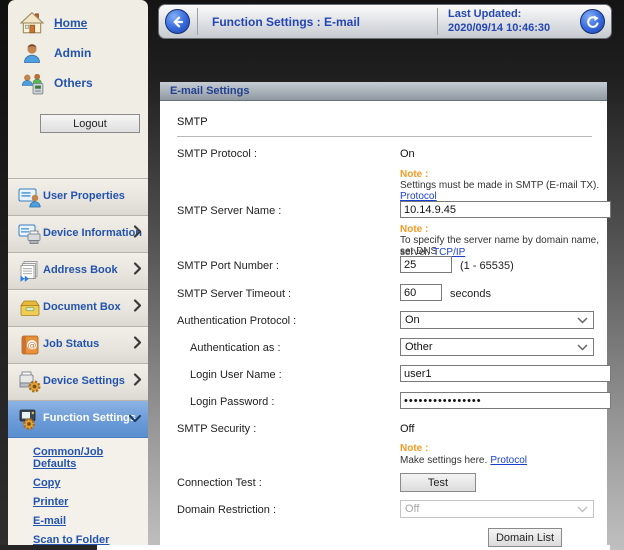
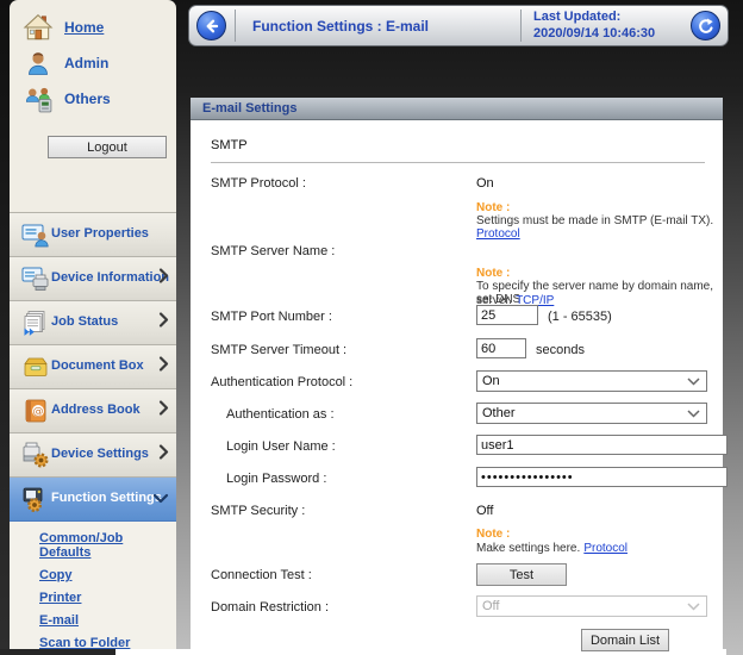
  Home
  Admin
  Others
  Logout
  User Properties
  Device Informatio
- Address Book
+ Job Status
  Document Box
  @
- Job Status
+ Address Book
  Device Settings
  Function Setting
  Common/Job Defaults
  Copy
  Printer
  E-mail
  Scan to Folder
  Function Settings : E-mail
  Last Updated:
  2020/09/14 10:46:30
  E-mail Settings
  SMTP
  SMTP Protocol :
  On
  Note :
  Settings must be made in SMTP (E-mail TX).
  Protocol
  SMTP Server Name :
- 10.14.9.45
  Note :
  To specify the server name by domain name, set DNS
  server. TCP/IP
  SMTP Port Number :
  25
  (1 - 65535)
  SMTP Server Timeout :
  60
  seconds
  Authentication Protocol :
  On
  Authentication as :
  Other
  Login User Name :
  user1
  Login Password :
  ••••••••••••••••
  SMTP Security :
  Off
  Note :
  Make settings here. Protocol
  Connection Test :
  Test
  Domain Restriction :
  Off
  Domain List
